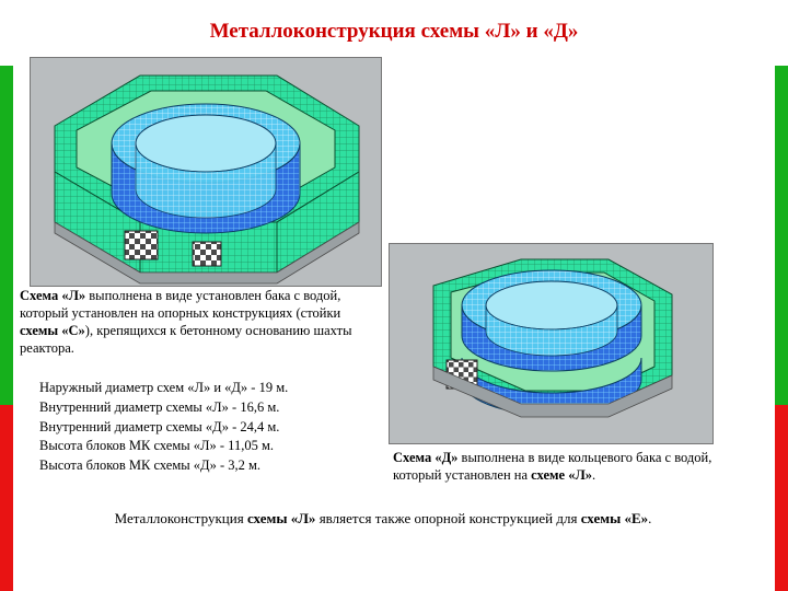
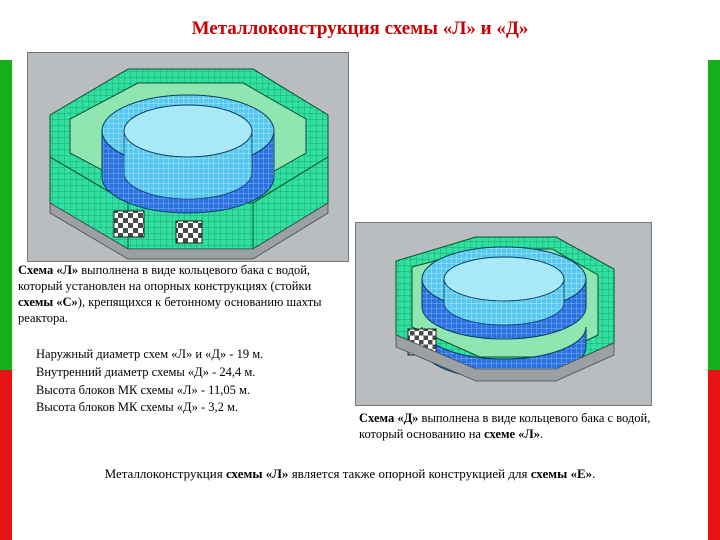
  Металлоконструкция схемы «Л» и «Д»
- Схема «Л» выполнена в виде установлен бака с водой, который установлен на опорных конструкциях (стойки схемы «С»), крепящихся к бетонному основанию шахты реактора.
+ Схема «Л» выполнена в виде кольцевого бака с водой, который установлен на опорных конструкциях (стойки схемы «С»), крепящихся к бетонному основанию шахты реактора.
  Наружный диаметр схем «Л» и «Д» - 19 м.
- Внутренний диаметр схемы «Л» - 16,6 м.
  Внутренний диаметр схемы «Д» - 24,4 м.
  Высота блоков МК схемы «Л» - 11,05 м.
  Высота блоков МК схемы «Д» - 3,2 м.
- Схема «Д» выполнена в виде кольцевого бака с водой, который установлен на схеме «Л».
+ Схема «Д» выполнена в виде кольцевого бака с водой, который основанию на схеме «Л».
  Металлоконструкция схемы «Л» является также опорной конструкцией для схемы «Е».
